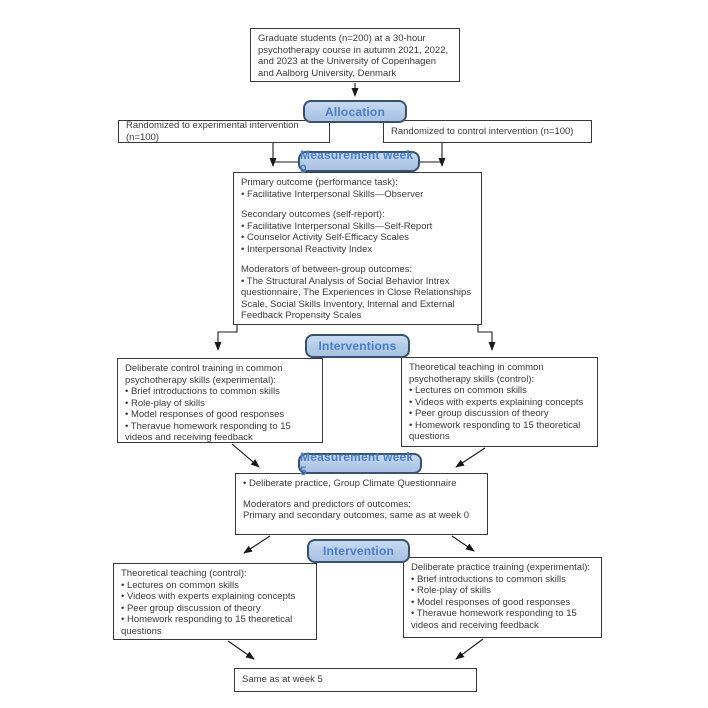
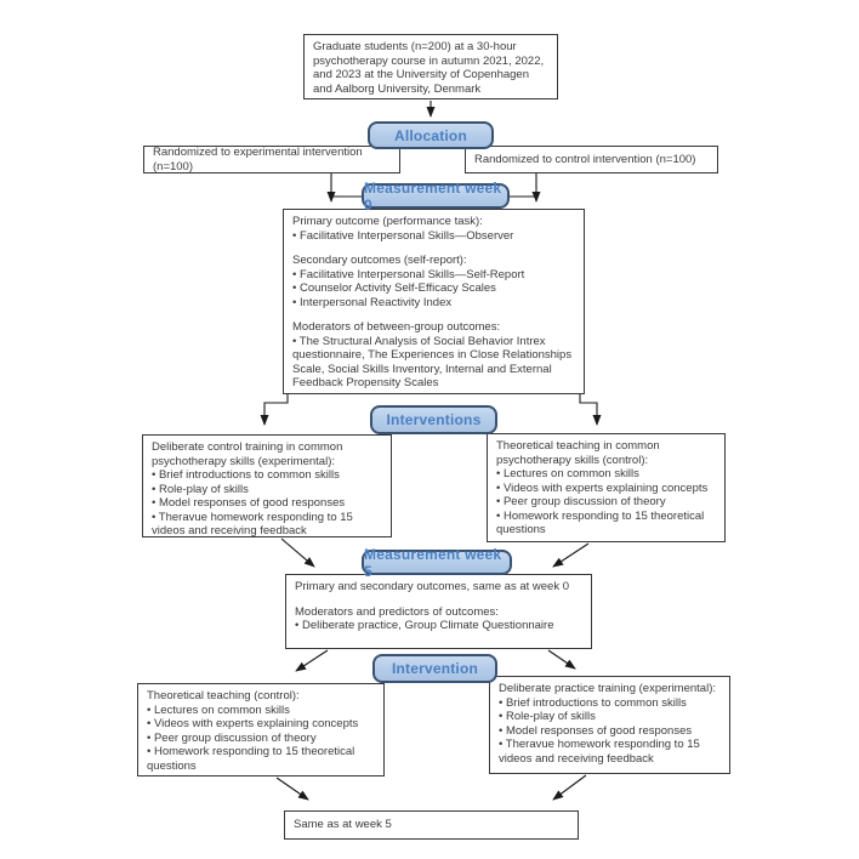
  Graduate students (n=200) at a 30-hour psychotherapy course in autumn 2021, 2022, and 2023 at the University of Copenhagen and Aalborg University, Denmark
  Allocation
  Randomized to experimental intervention (n=100)
  Randomized to control intervention (n=100)
  Primary outcome (performance task):
  • Facilitative Interpersonal Skills—Observer
  Secondary outcomes (self-report):
  • Facilitative Interpersonal Skills—Self-Report
  • Counselor Activity Self-Efficacy Scales
  • Interpersonal Reactivity Index
  Moderators of between-group outcomes:
  • The Structural Analysis of Social Behavior Intrex questionnaire, The Experiences in Close Relationships Scale, Social Skills Inventory, Internal and External Feedback Propensity Scales
  Measurement week 0
  Interventions
  Deliberate control training in common psychotherapy skills (experimental):
  • Brief introductions to common skills
  • Role-play of skills
  • Model responses of good responses
  • Theravue homework responding to 15 videos and receiving feedback
  Theoretical teaching in common psychotherapy skills (control):
  • Lectures on common skills
  • Videos with experts explaining concepts
  • Peer group discussion of theory
  • Homework responding to 15 theoretical questions
- • Deliberate practice, Group Climate Questionnaire
+ Primary and secondary outcomes, same as at week 0
  Moderators and predictors of outcomes:
- Primary and secondary outcomes, same as at week 0
+ • Deliberate practice, Group Climate Questionnaire
  Measurement week 5
  Intervention
  Theoretical teaching (control):
  • Lectures on common skills
  • Videos with experts explaining concepts
  • Peer group discussion of theory
  • Homework responding to 15 theoretical questions
  Deliberate practice training (experimental):
  • Brief introductions to common skills
  • Role-play of skills
  • Model responses of good responses
  • Theravue homework responding to 15 videos and receiving feedback
  Same as at week 5
